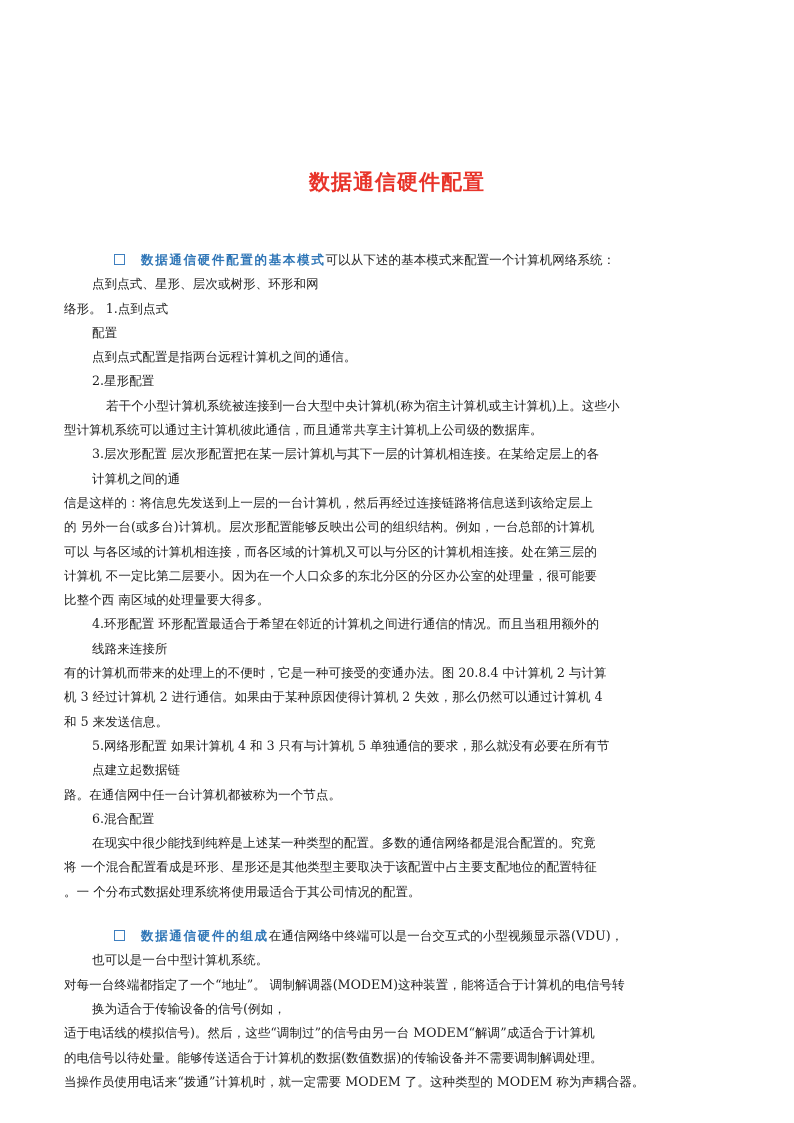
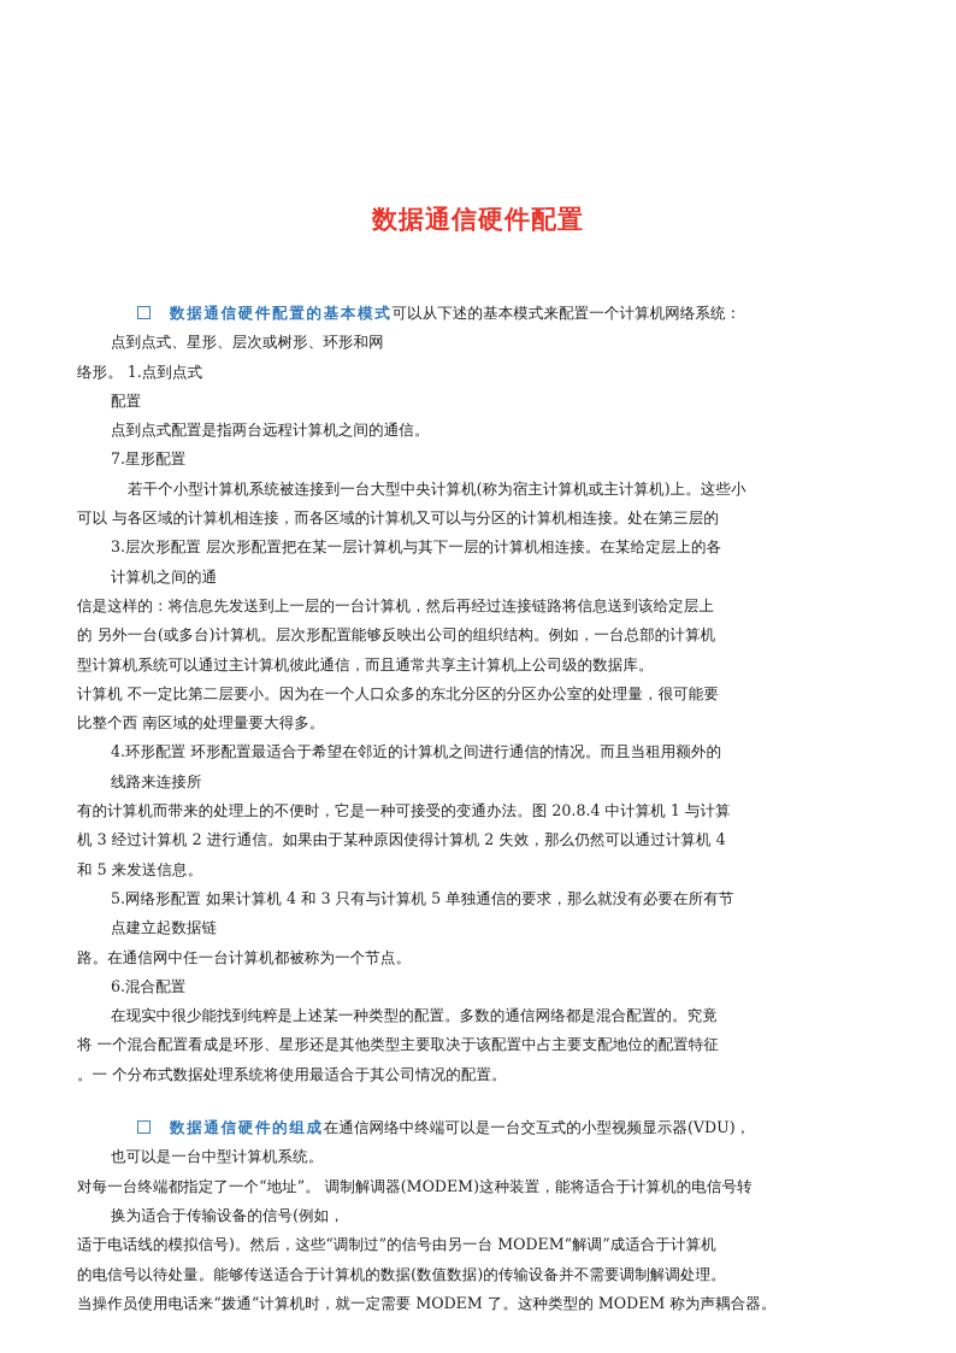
  数据通信硬件配置
  数据通信硬件配置的基本模式可以从下述的基本模式来配置一个计算机网络系统：
  点到点式、星形、层次或树形、环形和网
  络形。 1.点到点式
  配置
  点到点式配置是指两台远程计算机之间的通信。
- 2.星形配置
+ 7.星形配置
  若干个小型计算机系统被连接到一台大型中央计算机(称为宿主计算机或主计算机)上。这些小
- 型计算机系统可以通过主计算机彼此通信，而且通常共享主计算机上公司级的数据库。
+ 可以 与各区域的计算机相连接，而各区域的计算机又可以与分区的计算机相连接。处在第三层的
  3.层次形配置 层次形配置把在某一层计算机与其下一层的计算机相连接。在某给定层上的各
  计算机之间的通
  信是这样的：将信息先发送到上一层的一台计算机，然后再经过连接链路将信息送到该给定层上
  的 另外一台(或多台)计算机。层次形配置能够反映出公司的组织结构。例如，一台总部的计算机
- 可以 与各区域的计算机相连接，而各区域的计算机又可以与分区的计算机相连接。处在第三层的
+ 型计算机系统可以通过主计算机彼此通信，而且通常共享主计算机上公司级的数据库。
  计算机 不一定比第二层要小。因为在一个人口众多的东北分区的分区办公室的处理量，很可能要
  比整个西 南区域的处理量要大得多。
  4.环形配置 环形配置最适合于希望在邻近的计算机之间进行通信的情况。而且当租用额外的
  线路来连接所
- 有的计算机而带来的处理上的不便时，它是一种可接受的变通办法。图 20.8.4 中计算机 2 与计算
+ 有的计算机而带来的处理上的不便时，它是一种可接受的变通办法。图 20.8.4 中计算机 1 与计算
  机 3 经过计算机 2 进行通信。如果由于某种原因使得计算机 2 失效，那么仍然可以通过计算机 4
  和 5 来发送信息。
  5.网络形配置 如果计算机 4 和 3 只有与计算机 5 单独通信的要求，那么就没有必要在所有节
  点建立起数据链
  路。在通信网中任一台计算机都被称为一个节点。
  6.混合配置
  在现实中很少能找到纯粹是上述某一种类型的配置。多数的通信网络都是混合配置的。究竟
  将 一个混合配置看成是环形、星形还是其他类型主要取决于该配置中占主要支配地位的配置特征
  。一 个分布式数据处理系统将使用最适合于其公司情况的配置。
  数据通信硬件的组成在通信网络中终端可以是一台交互式的小型视频显示器(VDU)，
  也可以是一台中型计算机系统。
  对每一台终端都指定了一个“地址”。 调制解调器(MODEM)这种装置，能将适合于计算机的电信号转
  换为适合于传输设备的信号(例如，
  适于电话线的模拟信号)。然后，这些“调制过”的信号由另一台 MODEM“解调”成适合于计算机
  的电信号以待处量。能够传送适合于计算机的数据(数值数据)的传输设备并不需要调制解调处理。
  当操作员使用电话来“拨通”计算机时，就一定需要 MODEM 了。这种类型的 MODEM 称为声耦合器。
